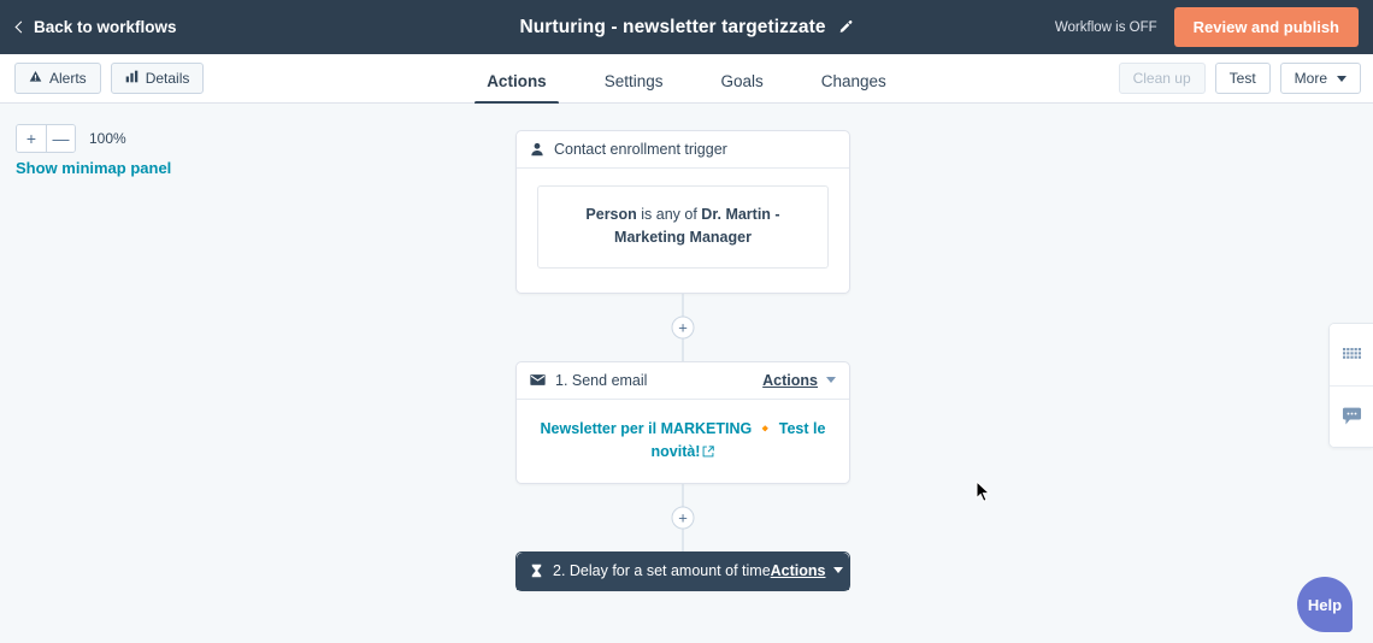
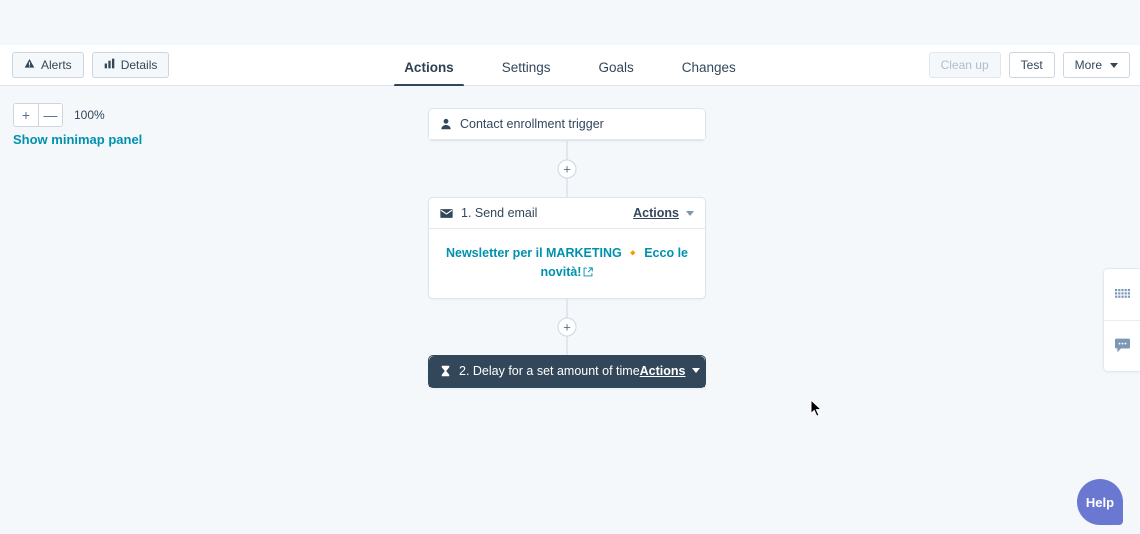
- Back to workflows
- Nurturing - newsletter targetizzate
- Workflow is OFF
- Review and publish
  Alerts
  Details
  Actions
  Settings
  Goals
  Changes
  Clean up
  Test
  More
  +
  —
  100%
  Show minimap panel
  Contact enrollment trigger
- Person is any of Dr. Martin - Marketing Manager
  +
  1. Send email
  Actions
- Newsletter per il MARKETING 🔸 Test le novità!
+ Newsletter per il MARKETING 🔸 Ecco le novità!
  +
  2. Delay for a set amount of time
  Actions
  Help
